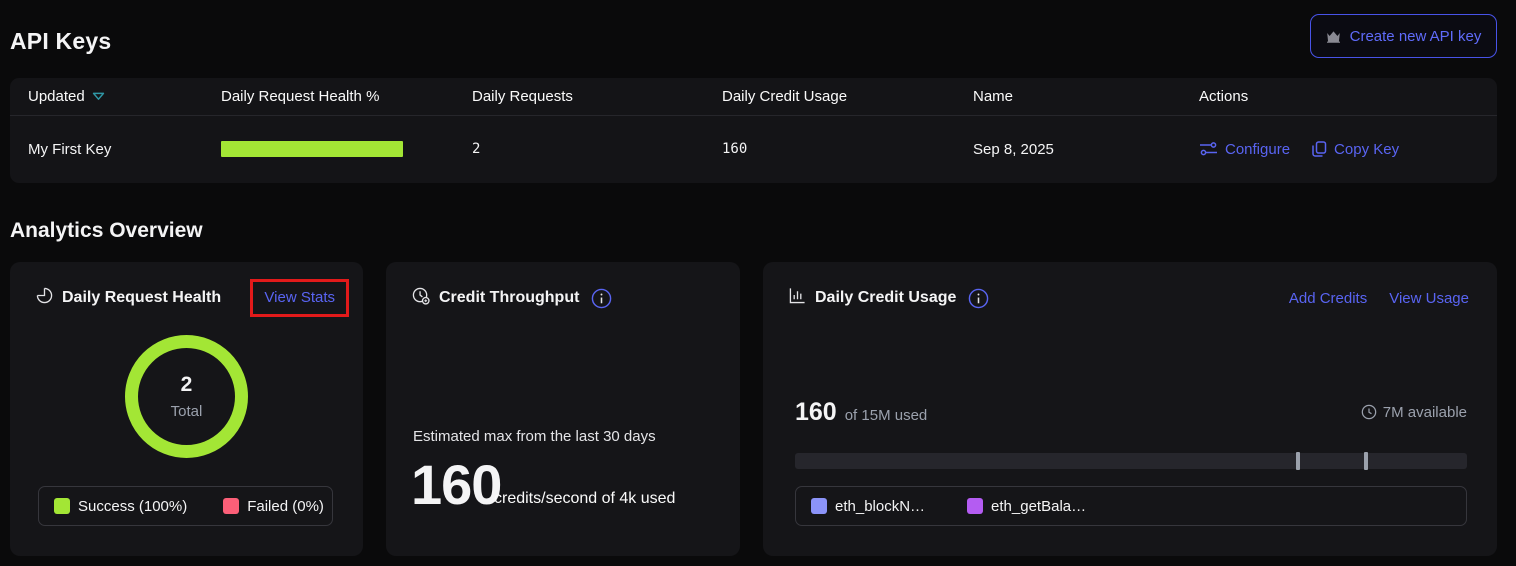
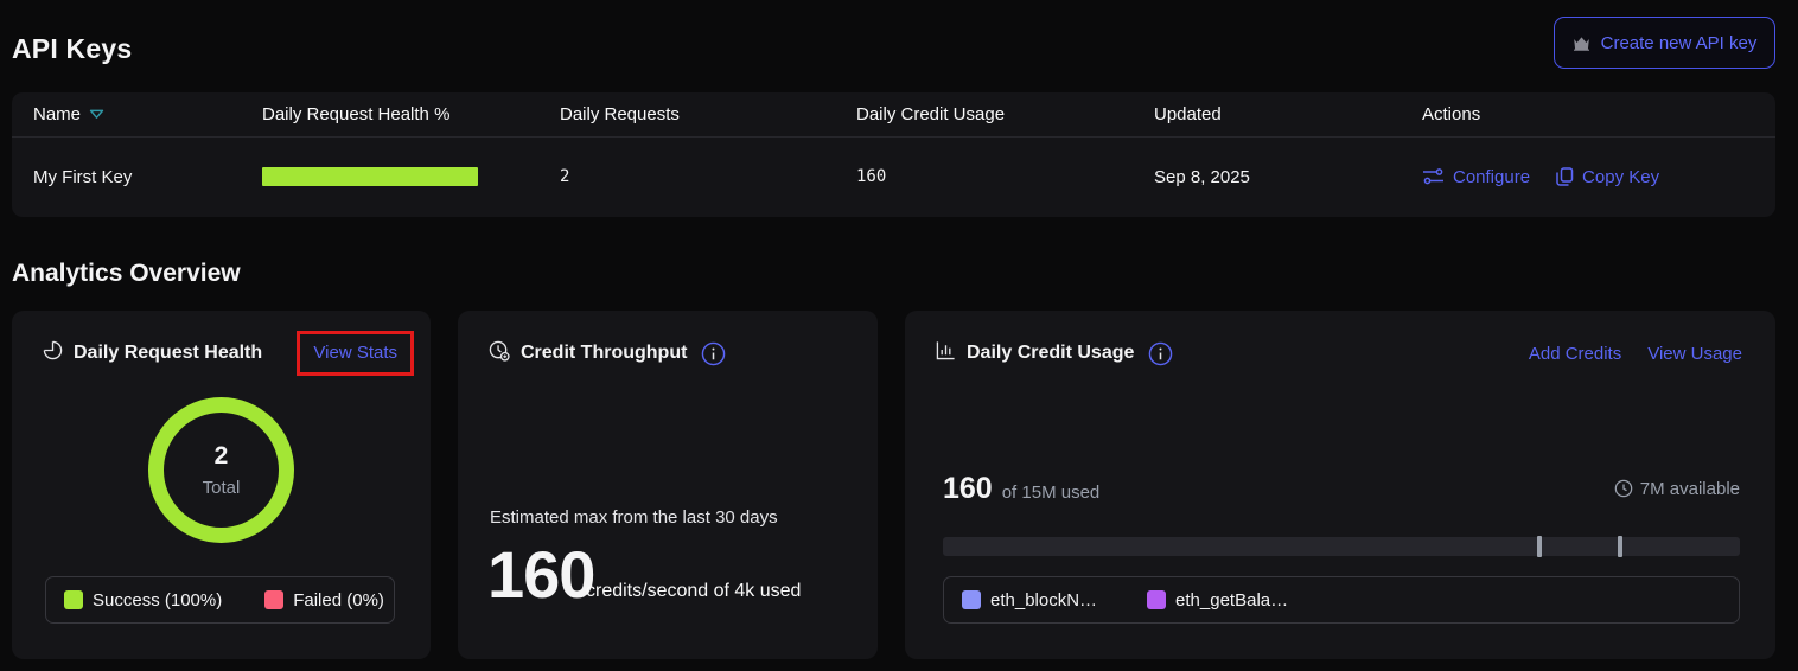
  API Keys
  Create new API key
- Updated
+ Name
  Daily Request Health %
  Daily Requests
  Daily Credit Usage
- Name
+ Updated
  Actions
  My First Key
  2
  160
  Sep 8, 2025
  Configure
  Copy Key
  Analytics Overview
  Daily Request Health
  View Stats
  2
  Total
  Success (100%)
  Failed (0%)
  Credit Throughput
  Estimated max from the last 30 days
  160
  credits/second of 4k used
  Daily Credit Usage
  Add Credits
  View Usage
  160
  of 15M used
  7M available
  eth_blockN…
  eth_getBala…
